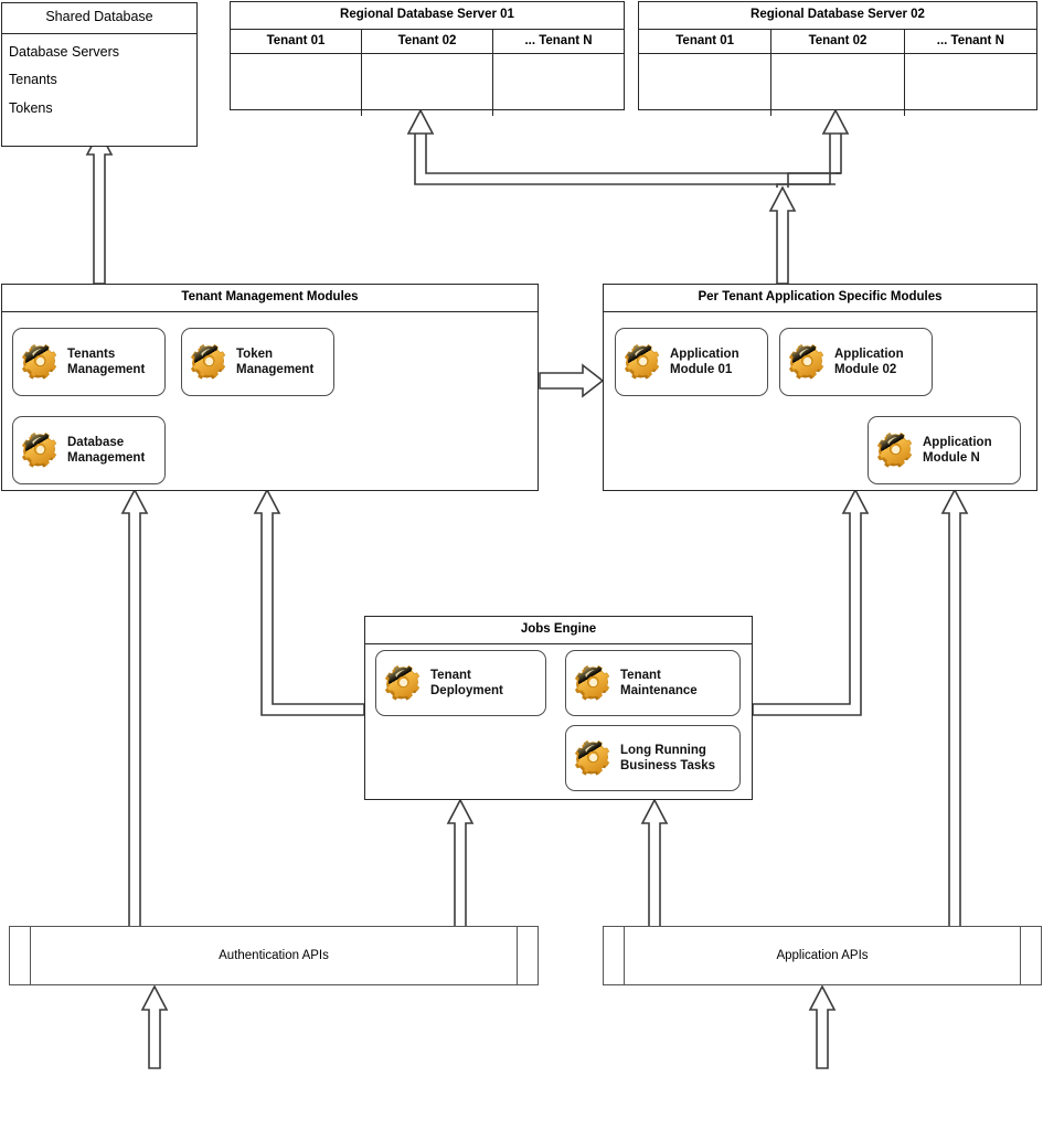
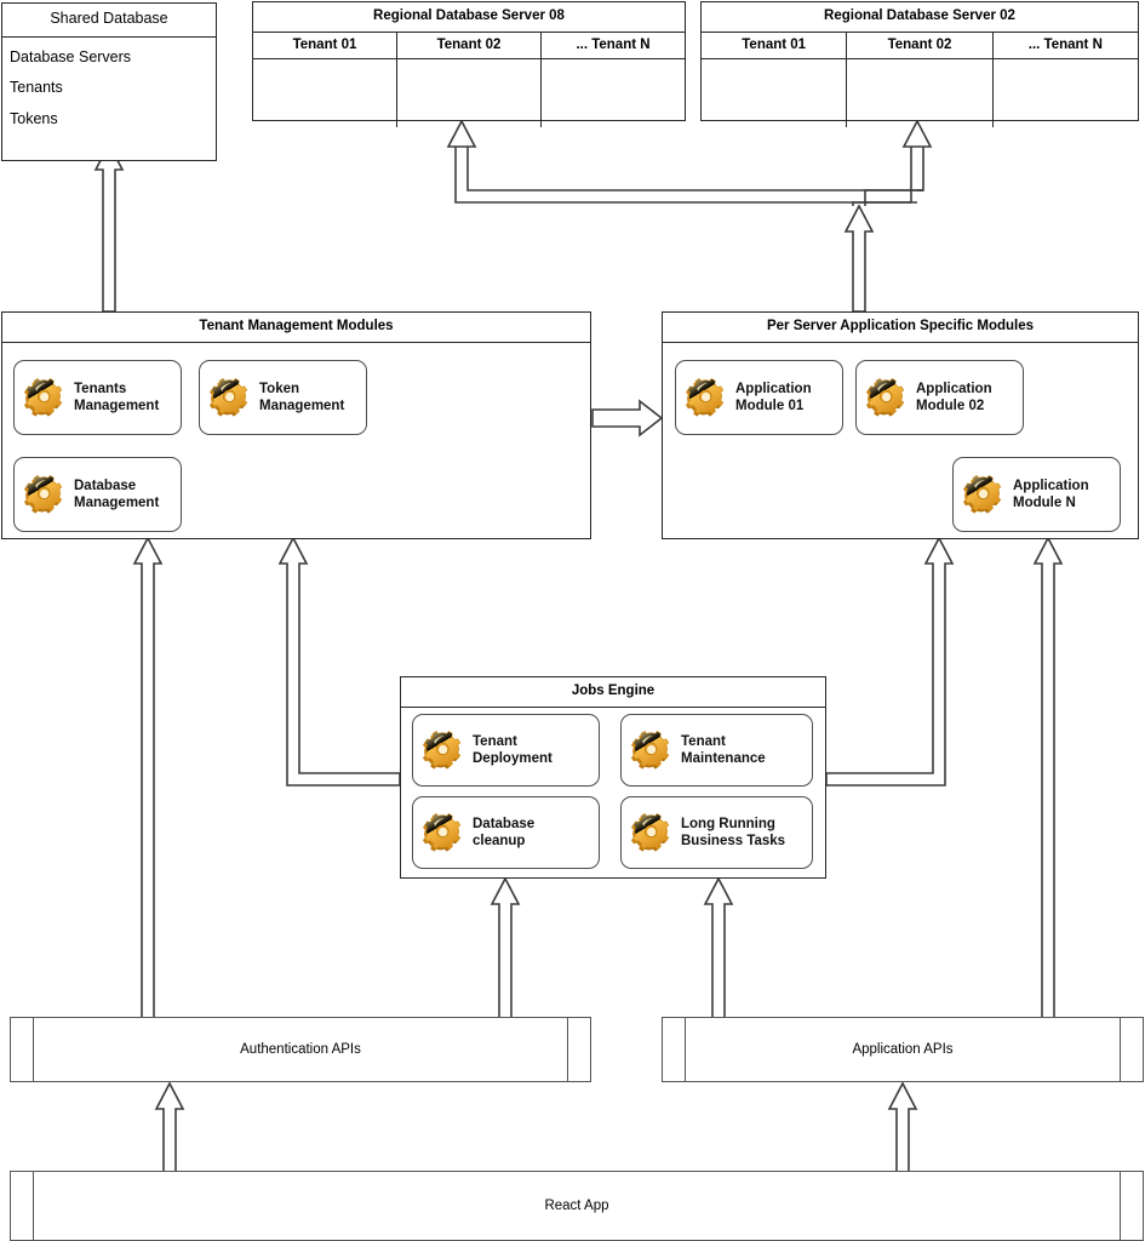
  Shared Database
  Database Servers
  Tenants
  Tokens
- Regional Database Server 01
+ Regional Database Server 08
  Tenant 01
  Tenant 02
  ... Tenant N
  Regional Database Server 02
  Tenant 01
  Tenant 02
  ... Tenant N
  Tenant Management Modules
  Tenants
  Management
  Token
  Management
  Database
  Management
- Per Tenant Application Specific Modules
+ Per Server Application Specific Modules
  Application
  Module 01
  Application
  Module 02
  Application
  Module N
  Jobs Engine
  Tenant
  Deployment
  Tenant
  Maintenance
+ Database cleanup
  Long Running
  Business Tasks
  Authentication APIs
  Application APIs
+ React App
